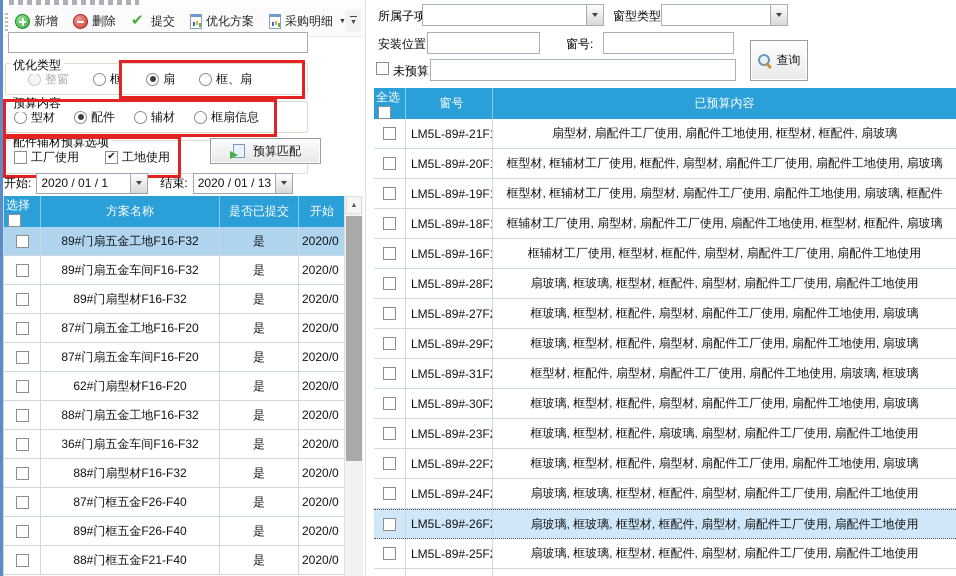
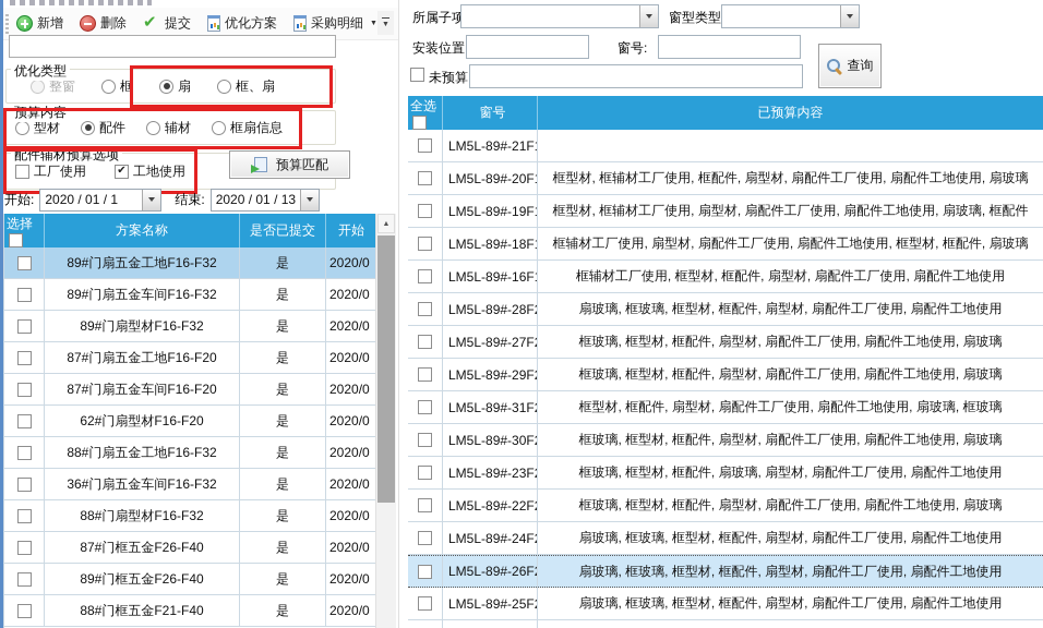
  新增
  删除
  提交
  优化方案
  采购明细
  优化类型
  整窗
  框
  扇
  框、扇
  预算内容
  型材
  配件
  辅材
  框扇信息
  配件辅材预算选项
  工厂使用
  工地使用
  预算匹配
  开始:
  2020 / 01 / 1
  结束:
  2020 / 01 / 13
  选择
  方案名称
  是否已提交
  开始
  89#门扇五金工地F16-F32
  是
  2020/0
  89#门扇五金车间F16-F32
  是
  2020/0
  89#门扇型材F16-F32
  是
  2020/0
  87#门扇五金工地F16-F20
  是
  2020/0
  87#门扇五金车间F16-F20
  是
  2020/0
  62#门扇型材F16-F20
  是
  2020/0
  88#门扇五金工地F16-F32
  是
  2020/0
  36#门扇五金车间F16-F32
  是
  2020/0
  88#门扇型材F16-F32
  是
  2020/0
  87#门框五金F26-F40
  是
  2020/0
  89#门框五金F26-F40
  是
  2020/0
  88#门框五金F21-F40
  是
  2020/0
  所属子项
  窗型类型
  安装位置
  窗号:
  未预算
  查询
  全选
  窗号
  已预算内容
  LM5L-89#-21F
- 扇型材, 扇配件工厂使用, 扇配件工地使用, 框型材, 框配件, 扇玻璃
  LM5L-89#-20F
  框型材, 框辅材工厂使用, 框配件, 扇型材, 扇配件工厂使用, 扇配件工地使用, 扇玻璃
  LM5L-89#-19F
  框型材, 框辅材工厂使用, 扇型材, 扇配件工厂使用, 扇配件工地使用, 扇玻璃, 框配件
  LM5L-89#-18F
  框辅材工厂使用, 扇型材, 扇配件工厂使用, 扇配件工地使用, 框型材, 框配件, 扇玻璃
  LM5L-89#-16F
  框辅材工厂使用, 框型材, 框配件, 扇型材, 扇配件工厂使用, 扇配件工地使用
  LM5L-89#-28F
  扇玻璃, 框玻璃, 框型材, 框配件, 扇型材, 扇配件工厂使用, 扇配件工地使用
  LM5L-89#-27F
  框玻璃, 框型材, 框配件, 扇型材, 扇配件工厂使用, 扇配件工地使用, 扇玻璃
  LM5L-89#-29F
  框玻璃, 框型材, 框配件, 扇型材, 扇配件工厂使用, 扇配件工地使用, 扇玻璃
  LM5L-89#-31F
  框型材, 框配件, 扇型材, 扇配件工厂使用, 扇配件工地使用, 扇玻璃, 框玻璃
  LM5L-89#-30F
  框玻璃, 框型材, 框配件, 扇型材, 扇配件工厂使用, 扇配件工地使用, 扇玻璃
  LM5L-89#-23F
  框玻璃, 框型材, 框配件, 扇玻璃, 扇型材, 扇配件工厂使用, 扇配件工地使用
  LM5L-89#-22F
  框玻璃, 框型材, 框配件, 扇型材, 扇配件工厂使用, 扇配件工地使用, 扇玻璃
  LM5L-89#-24F
  扇玻璃, 框玻璃, 框型材, 框配件, 扇型材, 扇配件工厂使用, 扇配件工地使用
  LM5L-89#-26F
  扇玻璃, 框玻璃, 框型材, 框配件, 扇型材, 扇配件工厂使用, 扇配件工地使用
  LM5L-89#-25F
  扇玻璃, 框玻璃, 框型材, 框配件, 扇型材, 扇配件工厂使用, 扇配件工地使用
